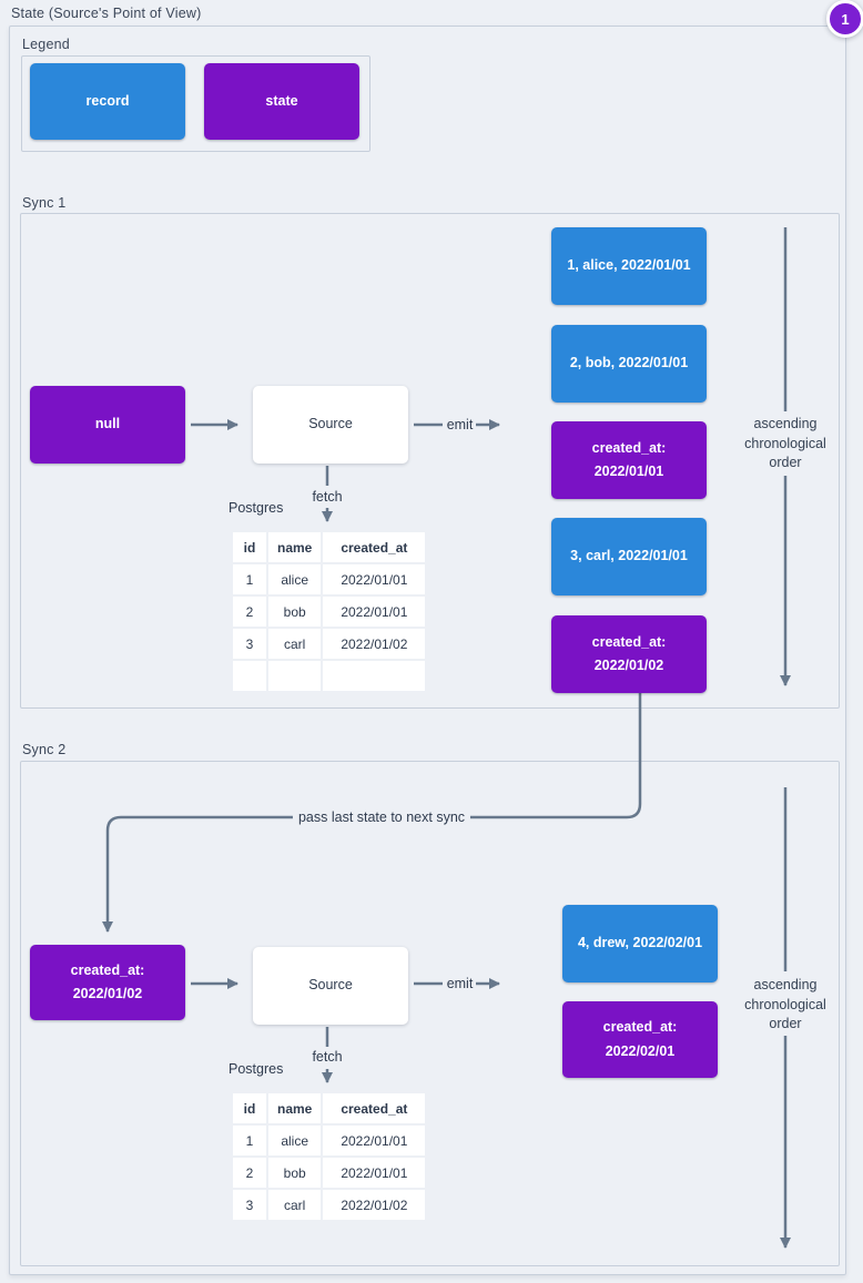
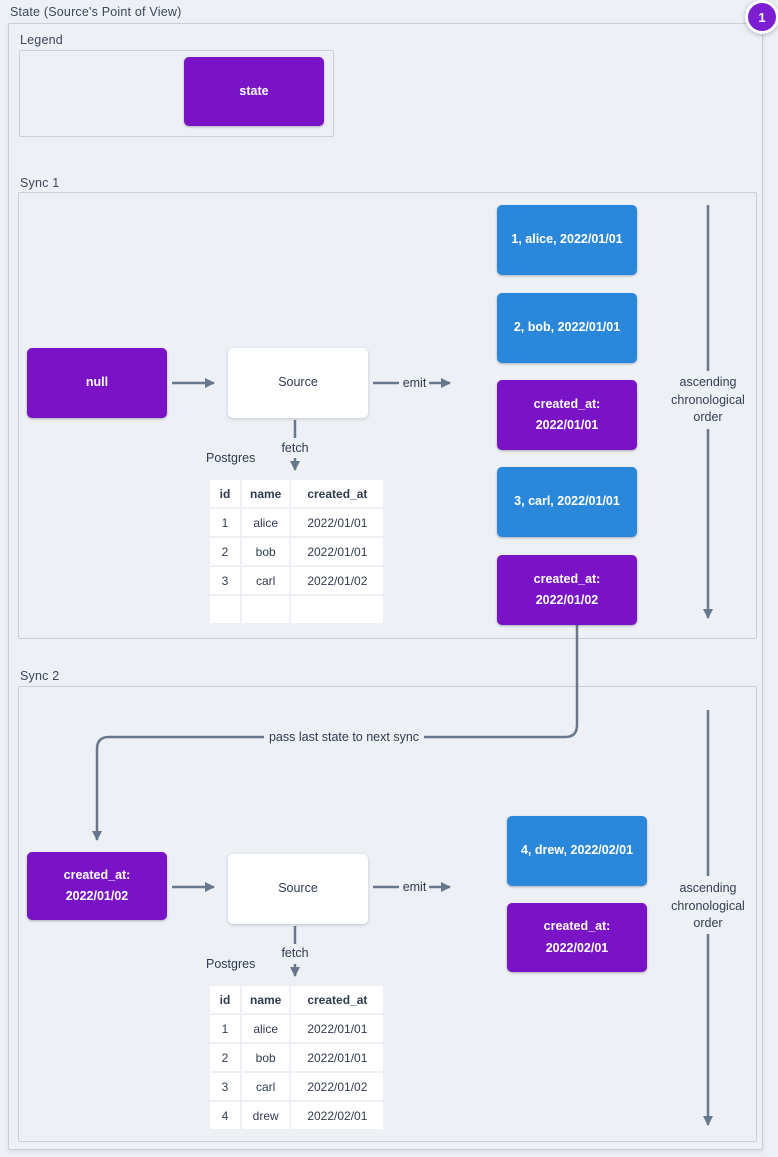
  State (Source's Point of View)
  1
  Legend
- record
  state
  Sync 1
  null
  Source
  emit
  fetch
  Postgres
  1, alice, 2022/01/01
  2, bob, 2022/01/01
  created_at:
  2022/01/01
  3, carl, 2022/01/01
  created_at:
  2022/01/02
  ascending
  chronological
  order
  id	name	created_at
  1	alice	2022/01/01
  2	bob	2022/01/01
  3	carl	2022/01/02
  pass last state to next sync
  Sync 2
  created_at:
  2022/01/02
  Source
  emit
  fetch
  Postgres
  4, drew, 2022/02/01
  created_at:
  2022/02/01
  ascending
  chronological
  order
  id	name	created_at
  1	alice	2022/01/01
  2	bob	2022/01/01
  3	carl	2022/01/02
+ 4	drew	2022/02/01
